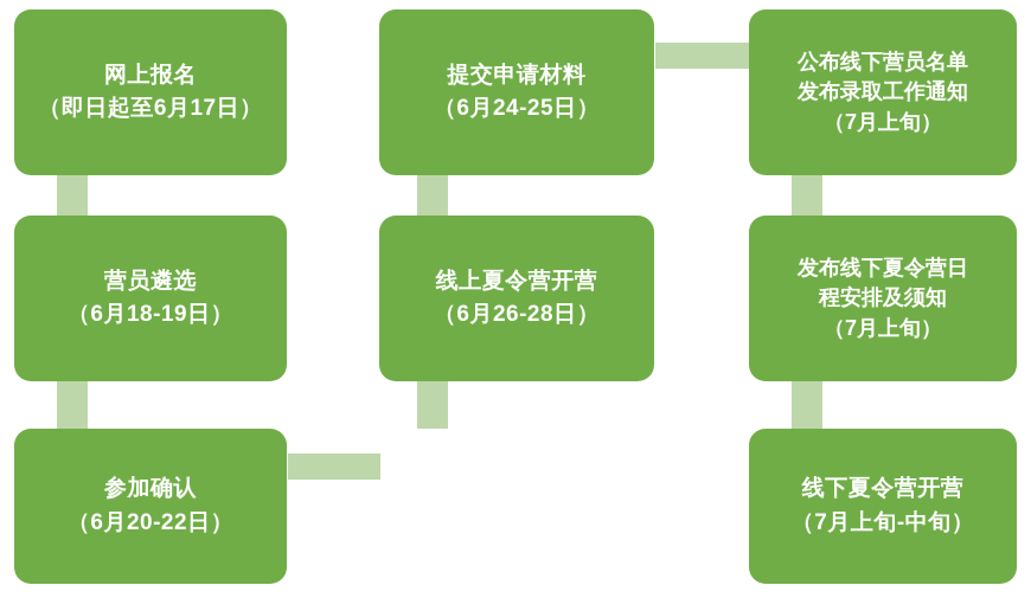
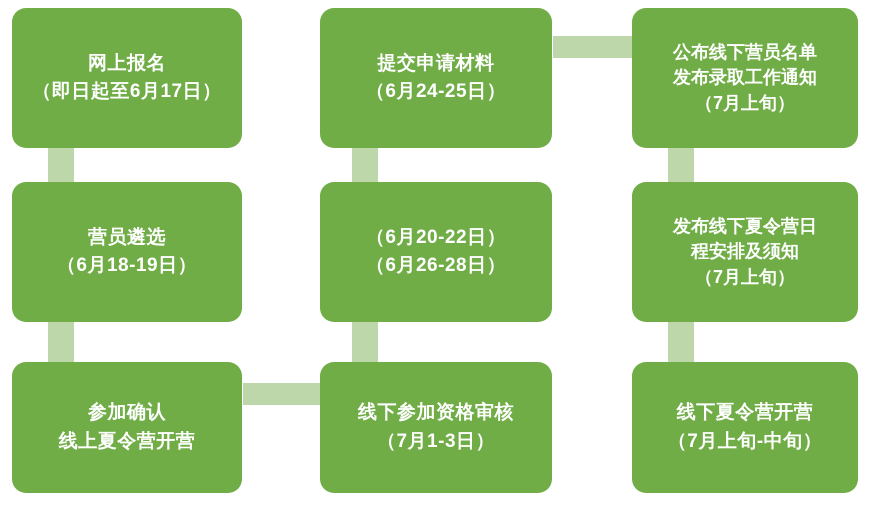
  网上报名
  （即日起至6月17日）
  提交申请材料
  （6月24-25日）
  公布线下营员名单
  发布录取工作通知
  （7月上旬）
  营员遴选
  （6月18-19日）
- 线上夏令营开营
+ （6月20-22日）
  （6月26-28日）
  发布线下夏令营日
  程安排及须知
  （7月上旬）
  参加确认
- （6月20-22日）
+ 线上夏令营开营
+ 线下参加资格审核
+ （7月1-3日）
  线下夏令营开营
  （7月上旬-中旬）
